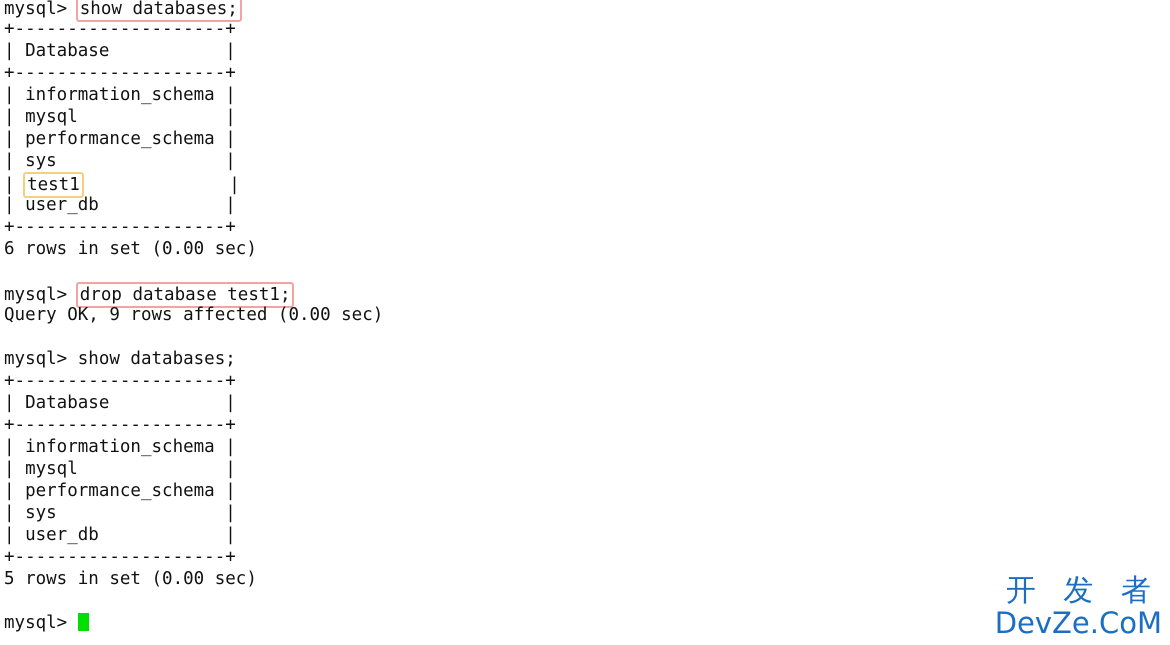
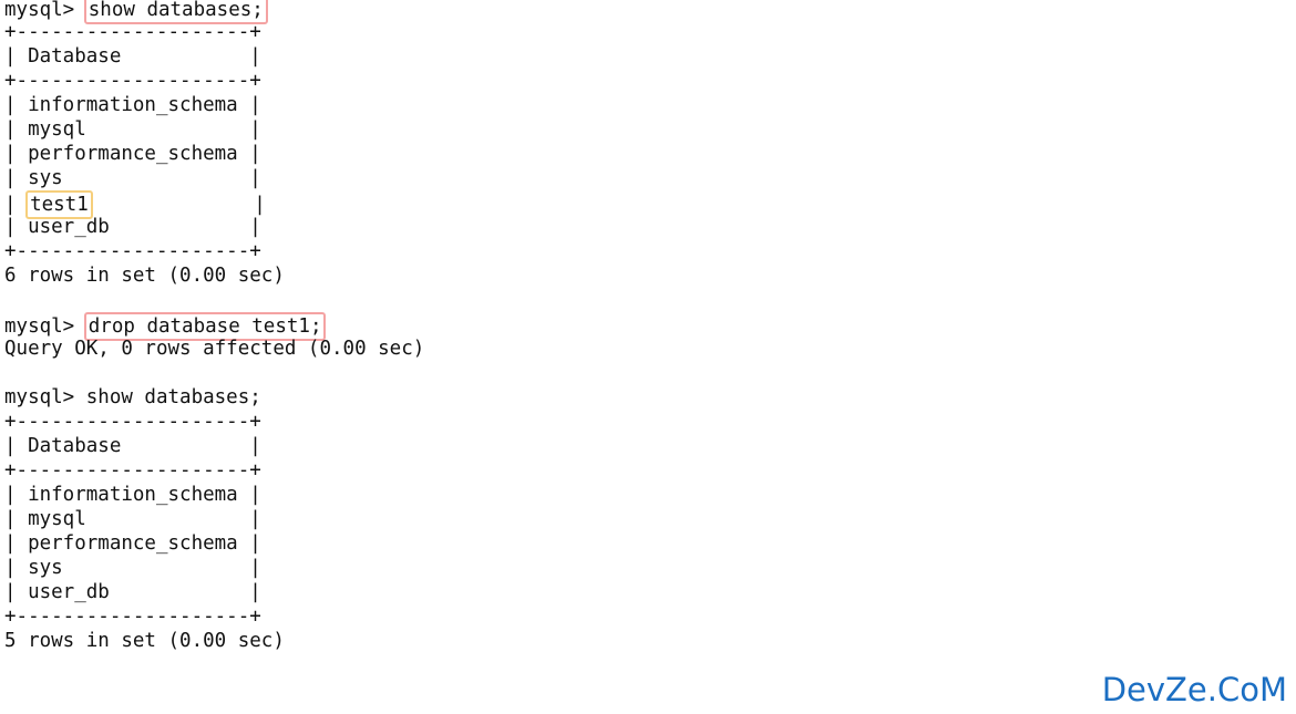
  mysql> show databases;
  +--------------------+
  | Database |
  +--------------------+
  | information_schema |
  | mysql |
  | performance_schema |
  | sys |
  | test1 |
  | user_db |
  +--------------------+
  6 rows in set (0.00 sec)
  mysql> drop database test1;
- Query OK, 9 rows affected (0.00 sec)
+ Query OK, 0 rows affected (0.00 sec)
  mysql> show databases;
  +--------------------+
  | Database |
  +--------------------+
  | information_schema |
  | mysql |
  | performance_schema |
  | sys |
  | user_db |
  +--------------------+
  5 rows in set (0.00 sec)
- mysql>
- 开 发 者
  DevZe.CoM
